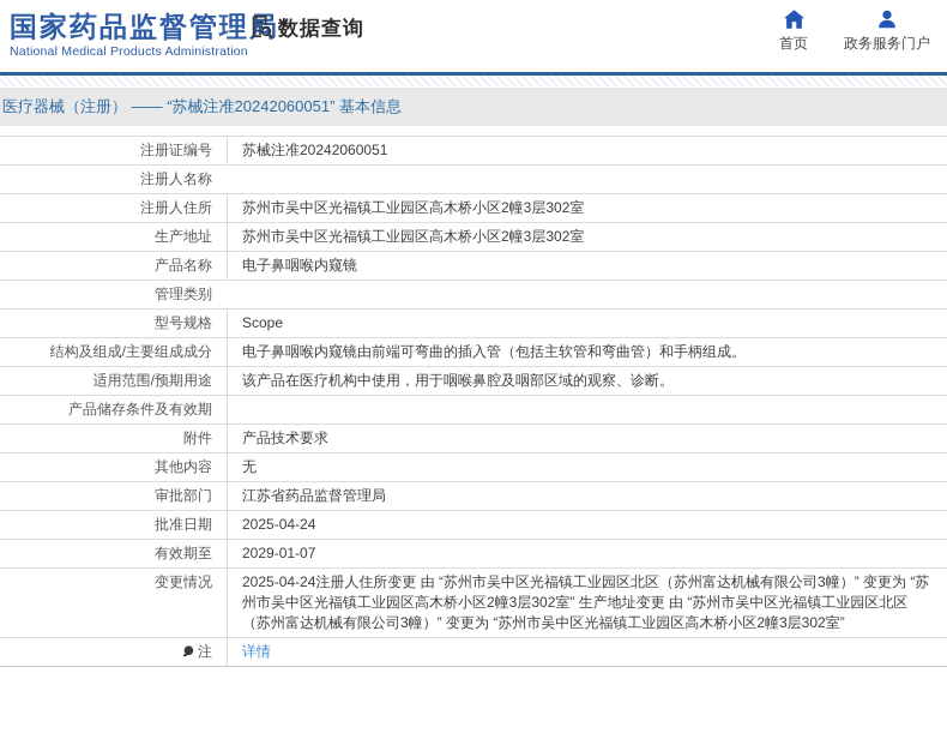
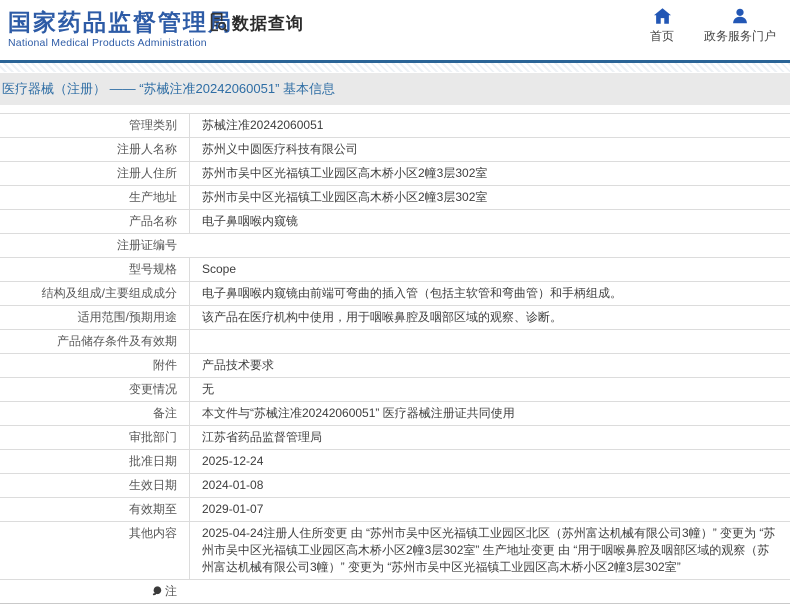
  国家药品监督管理局
  National Medical Products Administration
  数据查询
  首页
  政务服务门户
  医疗器械（注册） —— “苏械注准20242060051” 基本信息
- 注册证编号
+ 管理类别
  苏械注准20242060051
  注册人名称
+ 苏州义中圆医疗科技有限公司
  注册人住所
  苏州市吴中区光福镇工业园区高木桥小区2幢3层302室
  生产地址
  苏州市吴中区光福镇工业园区高木桥小区2幢3层302室
  产品名称
  电子鼻咽喉内窥镜
- 管理类别
+ 注册证编号
  型号规格
  Scope
  结构及组成/主要组成成分
  电子鼻咽喉内窥镜由前端可弯曲的插入管（包括主软管和弯曲管）和手柄组成。
  适用范围/预期用途
  该产品在医疗机构中使用，用于咽喉鼻腔及咽部区域的观察、诊断。
  产品储存条件及有效期
  附件
  产品技术要求
- 其他内容
+ 变更情况
  无
+ 备注
+ 本文件与“苏械注准20242060051” 医疗器械注册证共同使用
  审批部门
  江苏省药品监督管理局
  批准日期
- 2025-04-24
+ 2025-12-24
+ 生效日期
+ 2024-01-08
  有效期至
  2029-01-07
- 变更情况
+ 其他内容
- 2025-04-24注册人住所变更 由 “苏州市吴中区光福镇工业园区北区（苏州富达机械有限公司3幢）” 变更为 “苏州市吴中区光福镇工业园区高木桥小区2幢3层302室” 生产地址变更 由 “苏州市吴中区光福镇工业园区北区（苏州富达机械有限公司3幢）” 变更为 “苏州市吴中区光福镇工业园区高木桥小区2幢3层302室”
+ 2025-04-24注册人住所变更 由 “苏州市吴中区光福镇工业园区北区（苏州富达机械有限公司3幢）” 变更为 “苏州市吴中区光福镇工业园区高木桥小区2幢3层302室” 生产地址变更 由 “用于咽喉鼻腔及咽部区域的观察（苏州富达机械有限公司3幢）” 变更为 “苏州市吴中区光福镇工业园区高木桥小区2幢3层302室”
  注
- 详情
